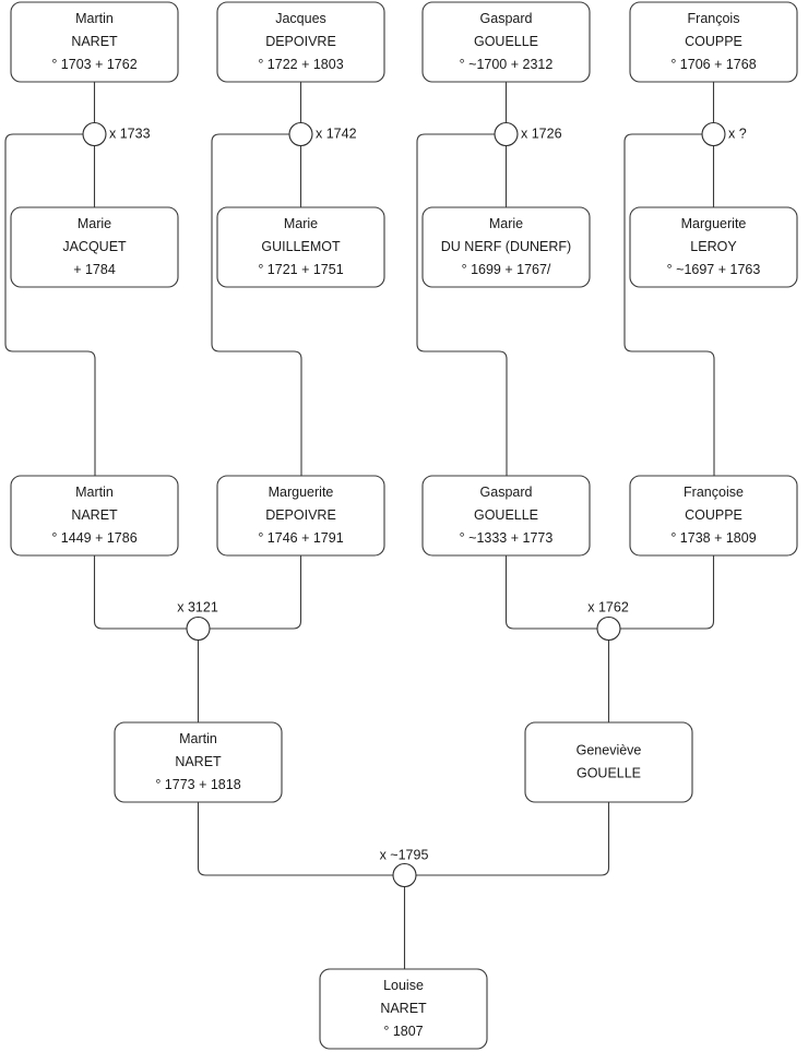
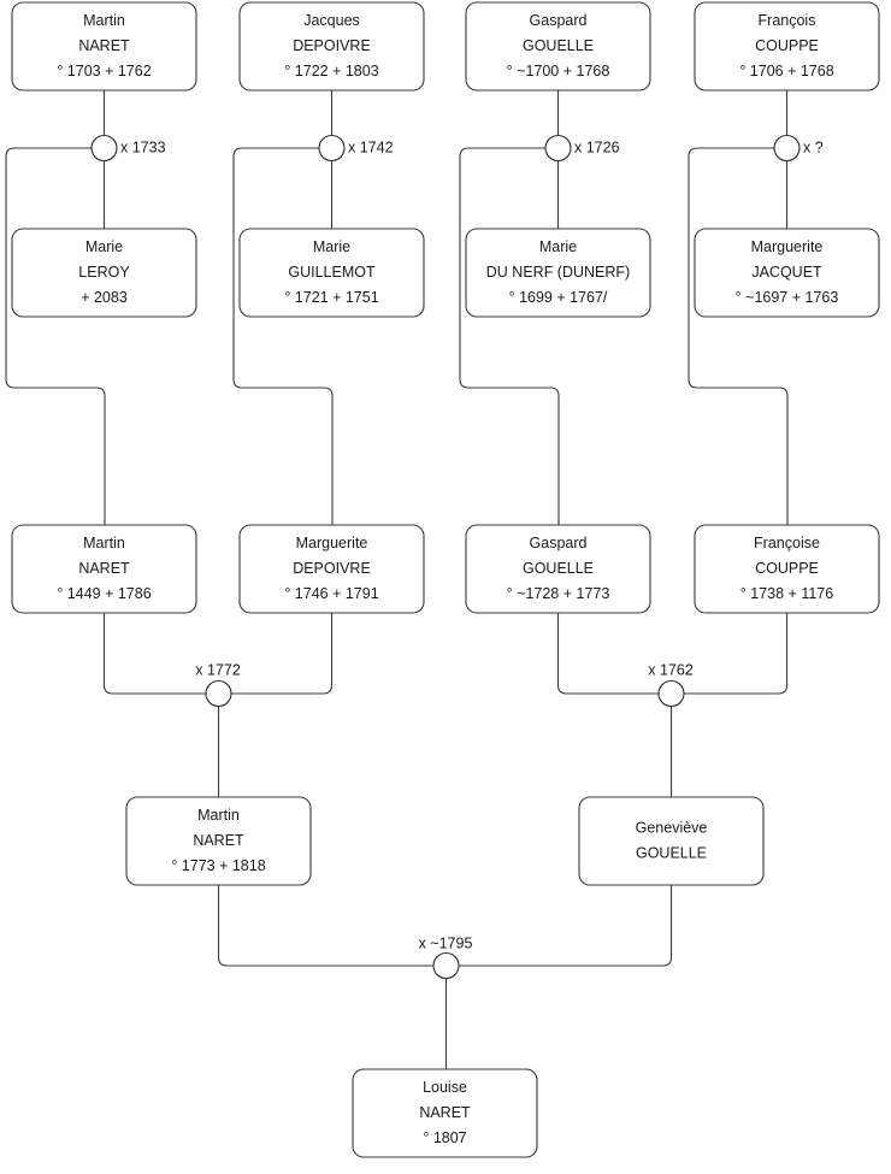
  Martin
  NARET
  ° 1703 + 1762
  Jacques
  DEPOIVRE
  ° 1722 + 1803
  Gaspard
  GOUELLE
- ° ~1700 + 2312
+ ° ~1700 + 1768
  François
  COUPPE
  ° 1706 + 1768
  Marie
- JACQUET
+ LEROY
- + 1784
+ + 2083
  Marie
  GUILLEMOT
  ° 1721 + 1751
  Marie
  DU NERF (DUNERF)
  ° 1699 + 1767/
  Marguerite
- LEROY
+ JACQUET
  ° ~1697 + 1763
  Martin
  NARET
  ° 1449 + 1786
  Marguerite
  DEPOIVRE
  ° 1746 + 1791
  Gaspard
  GOUELLE
- ° ~1333 + 1773
+ ° ~1728 + 1773
  Françoise
  COUPPE
- ° 1738 + 1809
+ ° 1738 + 1176
  Martin
  NARET
  ° 1773 + 1818
  Geneviève
  GOUELLE
  Louise
  NARET
  ° 1807
  x 1733
  x 1742
  x 1726
  x ?
- x 3121
+ x 1772
  x 1762
  x ~1795
